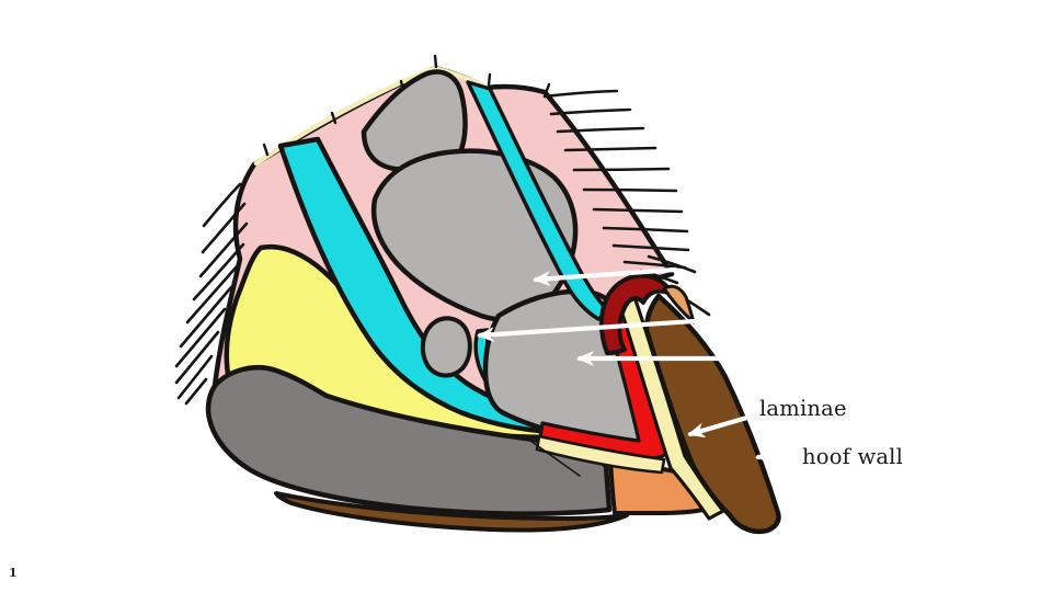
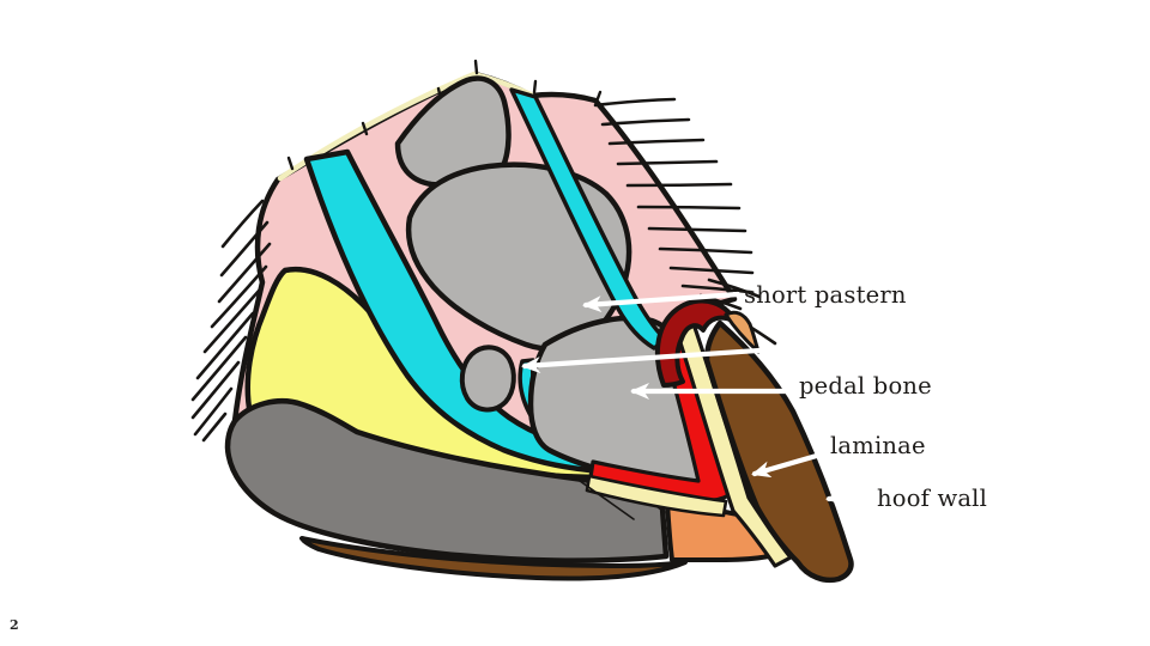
+ short pastern
+ pedal bone
  laminae
  hoof wall
- 1
+ 2
